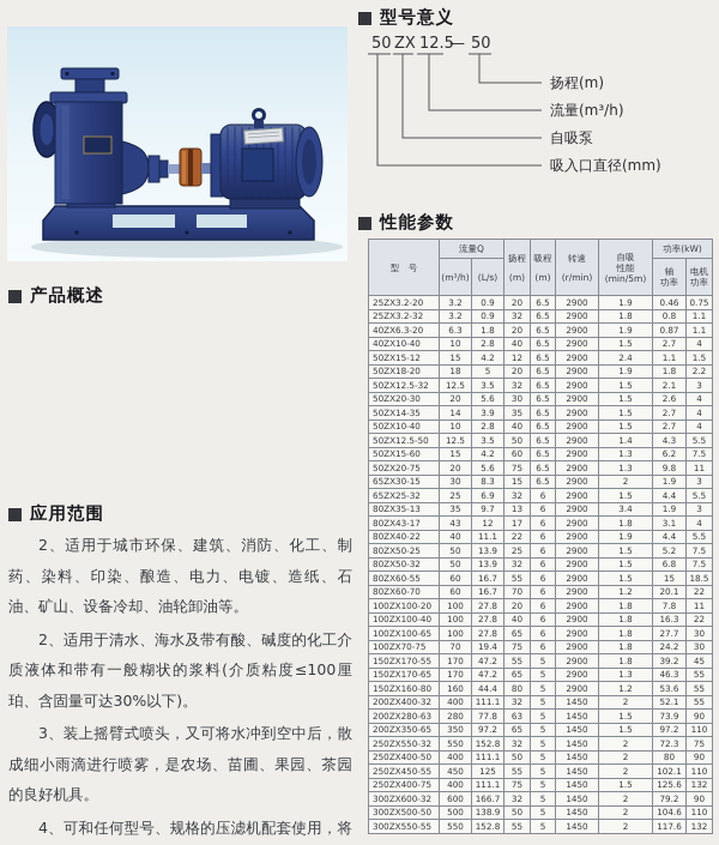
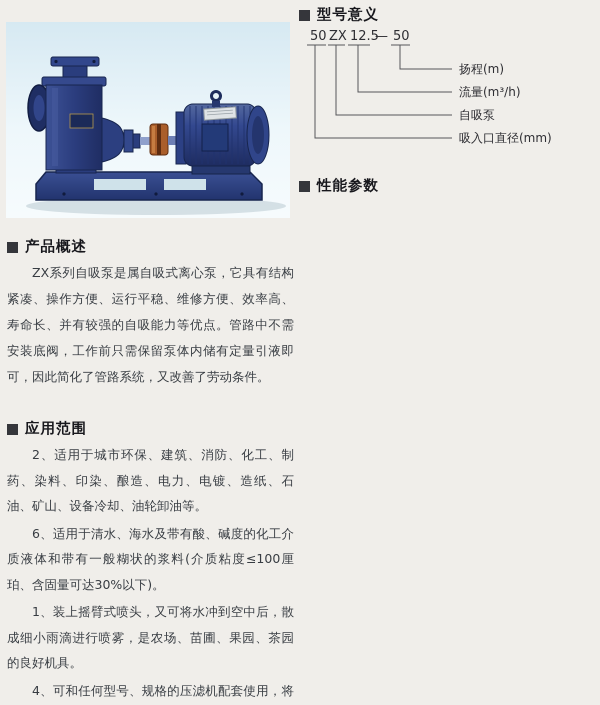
  型号意义
  50
  ZX
  12.5
  —
  50
  扬程(m)
  流量(m³/h)
  自吸泵
  吸入口直径(mm)
  产品概述
+ ZX系列自吸泵是属自吸式离心泵，它具有结构紧凑、操作方便、运行平稳、维修方便、效率高、寿命长、并有较强的自吸能力等优点。管路中不需安装底阀，工作前只需保留泵体内储有定量引液即可，因此简化了管路系统，又改善了劳动条件。
  应用范围
  2、适用于城市环保、建筑、消防、化工、制药、染料、印染、酿造、电力、电镀、造纸、石油、矿山、设备冷却、油轮卸油等。
- 2、适用于清水、海水及带有酸、碱度的化工介质液体和带有一般糊状的浆料(介质粘度≤100厘珀、含固量可达30%以下)。
+ 6、适用于清水、海水及带有酸、碱度的化工介质液体和带有一般糊状的浆料(介质粘度≤100厘珀、含固量可达30%以下)。
- 3、装上摇臂式喷头，又可将水冲到空中后，散成细小雨滴进行喷雾，是农场、苗圃、果园、茶园的良好机具。
+ 1、装上摇臂式喷头，又可将水冲到空中后，散成细小雨滴进行喷雾，是农场、苗圃、果园、茶园的良好机具。
  性能参数
- 型 号	流量Q	扬程 (m)	吸程 (m)	转速 (r/min)	自吸 性能 (min/5m)	功率(kW)
- (m³/h)	(L/s)	轴 功率	电机 功率
- 25ZX3.2-20	3.2	0.9	20	6.5	2900	1.9	0.46	0.75
- 25ZX3.2-32	3.2	0.9	32	6.5	2900	1.8	0.8	1.1
- 40ZX6.3-20	6.3	1.8	20	6.5	2900	1.9	0.87	1.1
- 40ZX10-40	10	2.8	40	6.5	2900	1.5	2.7	4
- 50ZX15-12	15	4.2	12	6.5	2900	2.4	1.1	1.5
- 50ZX18-20	18	5	20	6.5	2900	1.9	1.8	2.2
- 50ZX12.5-32	12.5	3.5	32	6.5	2900	1.5	2.1	3
- 50ZX20-30	20	5.6	30	6.5	2900	1.5	2.6	4
- 50ZX14-35	14	3.9	35	6.5	2900	1.5	2.7	4
- 50ZX10-40	10	2.8	40	6.5	2900	1.5	2.7	4
- 50ZX12.5-50	12.5	3.5	50	6.5	2900	1.4	4.3	5.5
- 50ZX15-60	15	4.2	60	6.5	2900	1.3	6.2	7.5
- 50ZX20-75	20	5.6	75	6.5	2900	1.3	9.8	11
- 65ZX30-15	30	8.3	15	6.5	2900	2	1.9	3
- 65ZX25-32	25	6.9	32	6	2900	1.5	4.4	5.5
- 80ZX35-13	35	9.7	13	6	2900	3.4	1.9	3
- 80ZX43-17	43	12	17	6	2900	1.8	3.1	4
- 80ZX40-22	40	11.1	22	6	2900	1.9	4.4	5.5
- 80ZX50-25	50	13.9	25	6	2900	1.5	5.2	7.5
- 80ZX50-32	50	13.9	32	6	2900	1.5	6.8	7.5
- 80ZX60-55	60	16.7	55	6	2900	1.5	15	18.5
- 80ZX60-70	60	16.7	70	6	2900	1.2	20.1	22
- 100ZX100-20	100	27.8	20	6	2900	1.8	7.8	11
- 100ZX100-40	100	27.8	40	6	2900	1.8	16.3	22
- 100ZX100-65	100	27.8	65	6	2900	1.8	27.7	30
- 100ZX70-75	70	19.4	75	6	2900	1.8	24.2	30
- 150ZX170-55	170	47.2	55	5	2900	1.8	39.2	45
- 150ZX170-65	170	47.2	65	5	2900	1.3	46.3	55
- 150ZX160-80	160	44.4	80	5	2900	1.2	53.6	55
- 200ZX400-32	400	111.1	32	5	1450	2	52.1	55
- 200ZX280-63	280	77.8	63	5	1450	1.5	73.9	90
- 200ZX350-65	350	97.2	65	5	1450	1.5	97.2	110
- 250ZX550-32	550	152.8	32	5	1450	2	72.3	75
- 250ZX400-50	400	111.1	50	5	1450	2	80	90
- 250ZX450-55	450	125	55	5	1450	2	102.1	110
- 250ZX400-75	400	111.1	75	5	1450	1.5	125.6	132
- 300ZX600-32	600	166.7	32	5	1450	2	79.2	90
- 300ZX500-50	500	138.9	50	5	1450	2	104.6	110
- 300ZX550-55	550	152.8	55	5	1450	2	117.6	132
